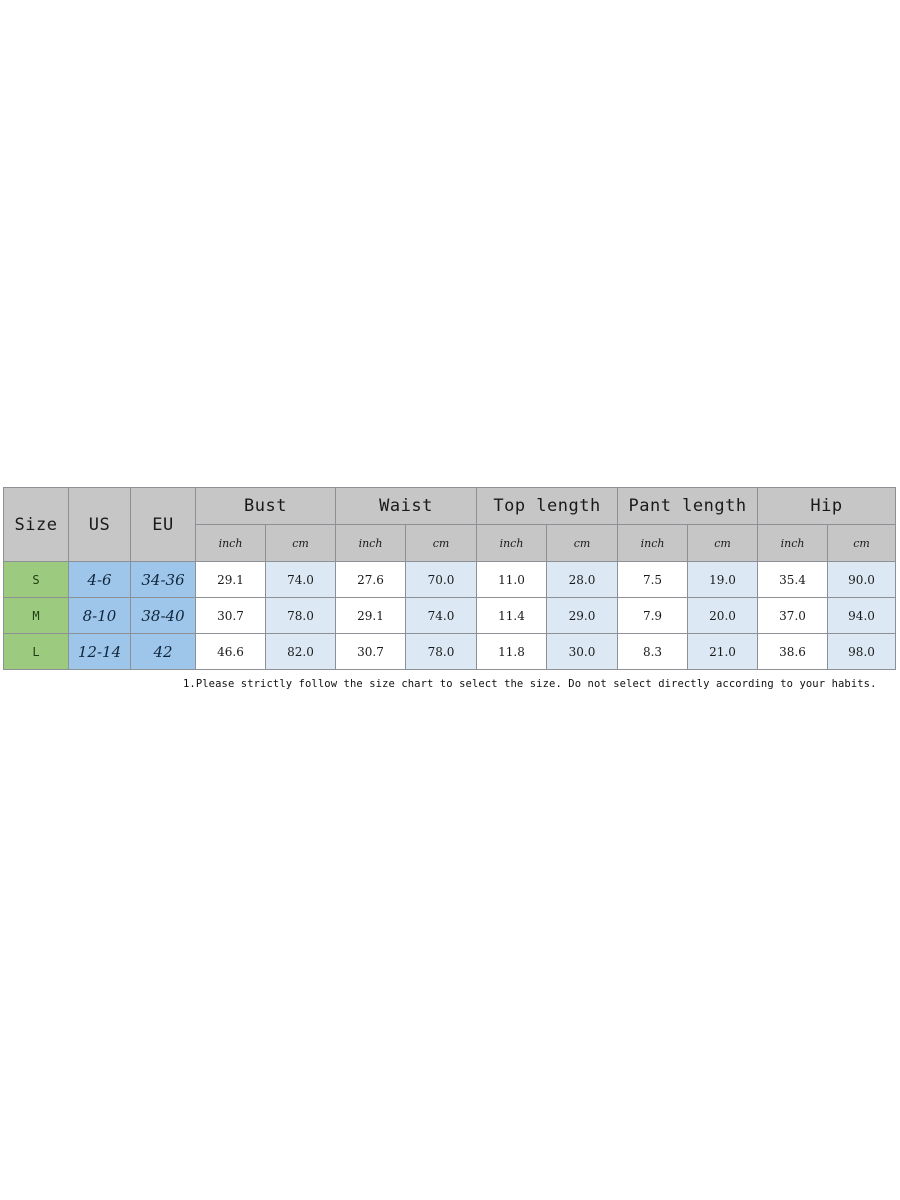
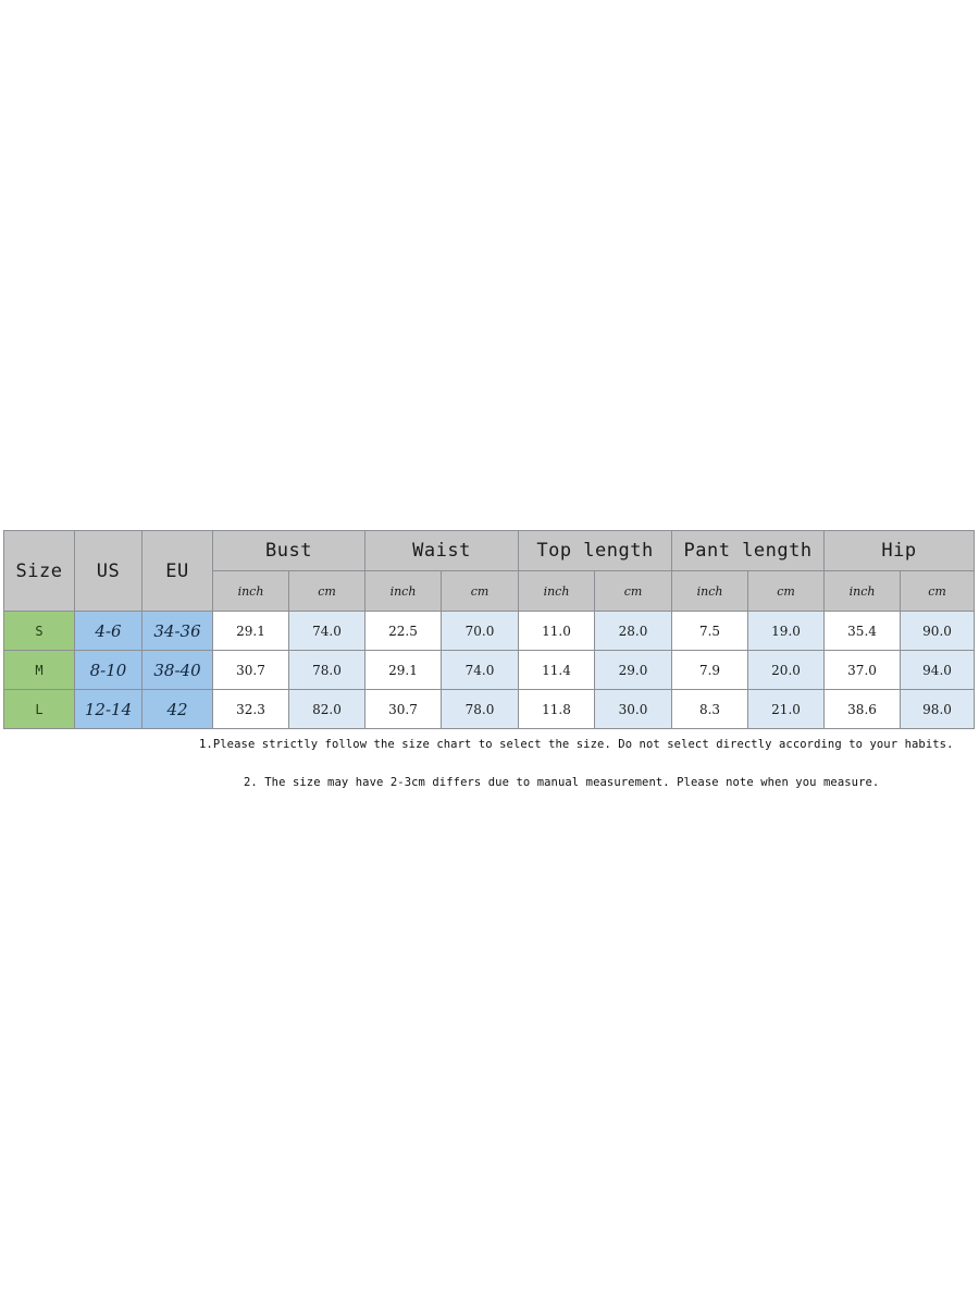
  Size	US	EU	Bust	Waist	Top length	Pant length	Hip
  inch	cm	inch	cm	inch	cm	inch	cm	inch	cm
- S	4-6	34-36	29.1	74.0	27.6	70.0	11.0	28.0	7.5	19.0	35.4	90.0
+ S	4-6	34-36	29.1	74.0	22.5	70.0	11.0	28.0	7.5	19.0	35.4	90.0
  M	8-10	38-40	30.7	78.0	29.1	74.0	11.4	29.0	7.9	20.0	37.0	94.0
- L	12-14	42	46.6	82.0	30.7	78.0	11.8	30.0	8.3	21.0	38.6	98.0
+ L	12-14	42	32.3	82.0	30.7	78.0	11.8	30.0	8.3	21.0	38.6	98.0
  1.Please strictly follow the size chart to select the size. Do not select directly according to your habits.
+ 2. The size may have 2-3cm differs due to manual measurement. Please note when you measure.
